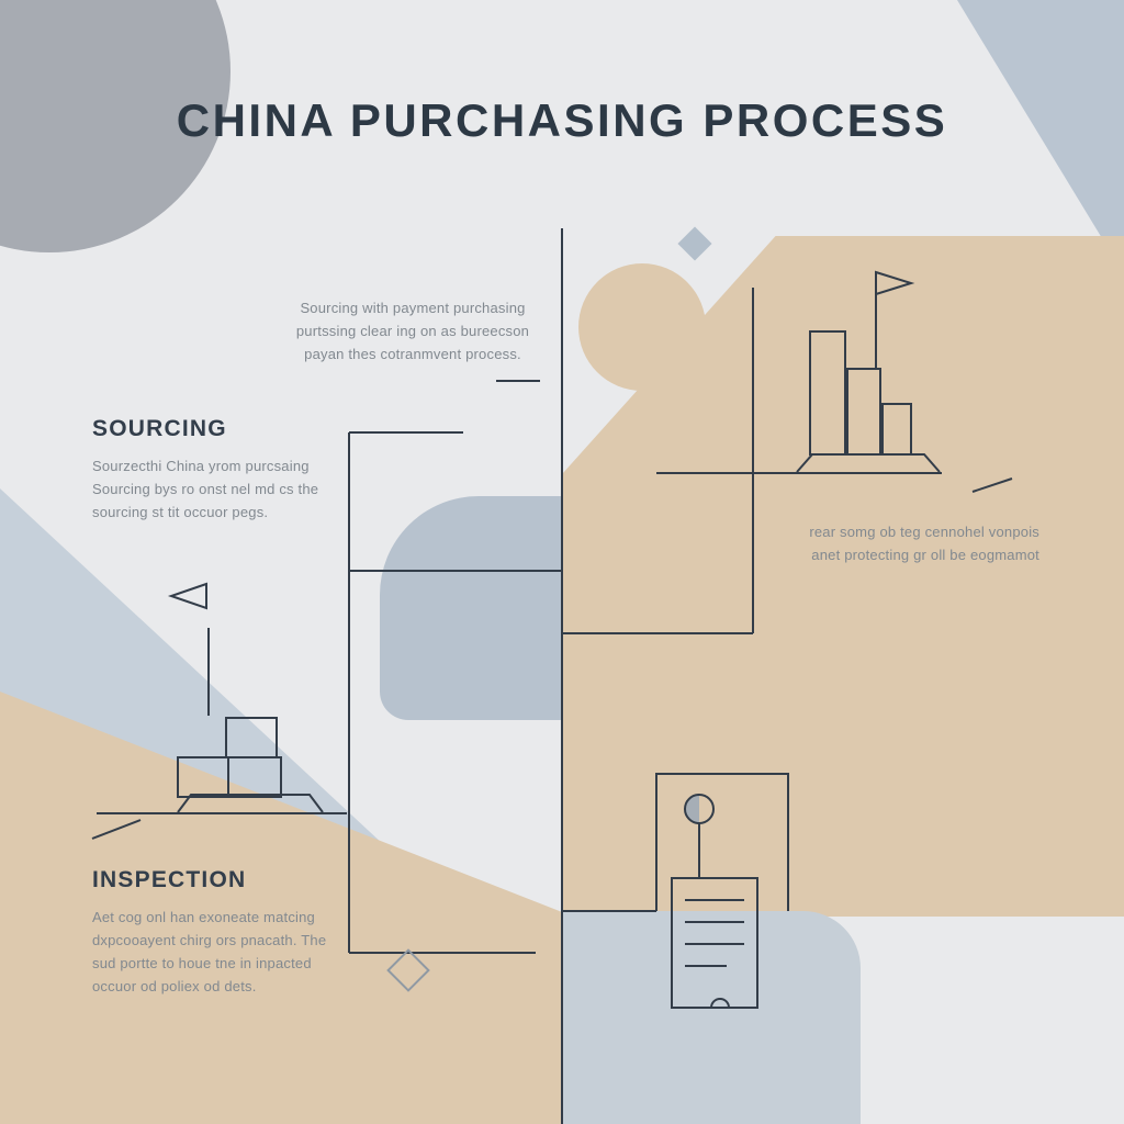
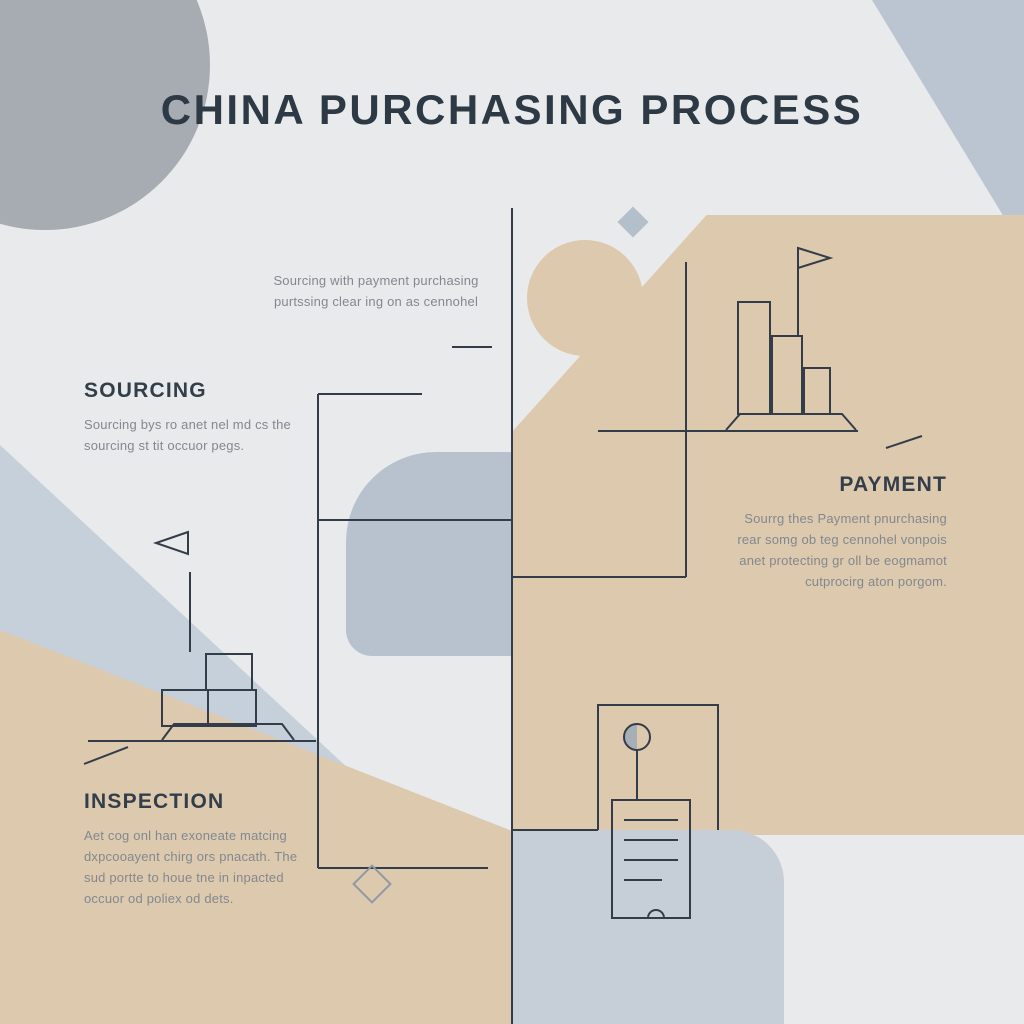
  CHINA PURCHASING PROCESS
  Sourcing with payment purchasing
- purtssing clear ing on as bureecson
+ purtssing clear ing on as cennohel
- payan thes cotranmvent process.
  SOURCING
- Sourzecthi China yrom purcsaing
- Sourcing bys ro onst nel md cs the
+ Sourcing bys ro anet nel md cs the
  sourcing st tit occuor pegs.
+ PAYMENT
+ Sourrg thes Payment pnurchasing
  rear somg ob teg cennohel vonpois
  anet protecting gr oll be eogmamot
+ cutprocirg aton porgom.
  INSPECTION
  Aet cog onl han exoneate matcing
  dxpcooayent chirg ors pnacath. The
  sud portte to houe tne in inpacted
  occuor od poliex od dets.
